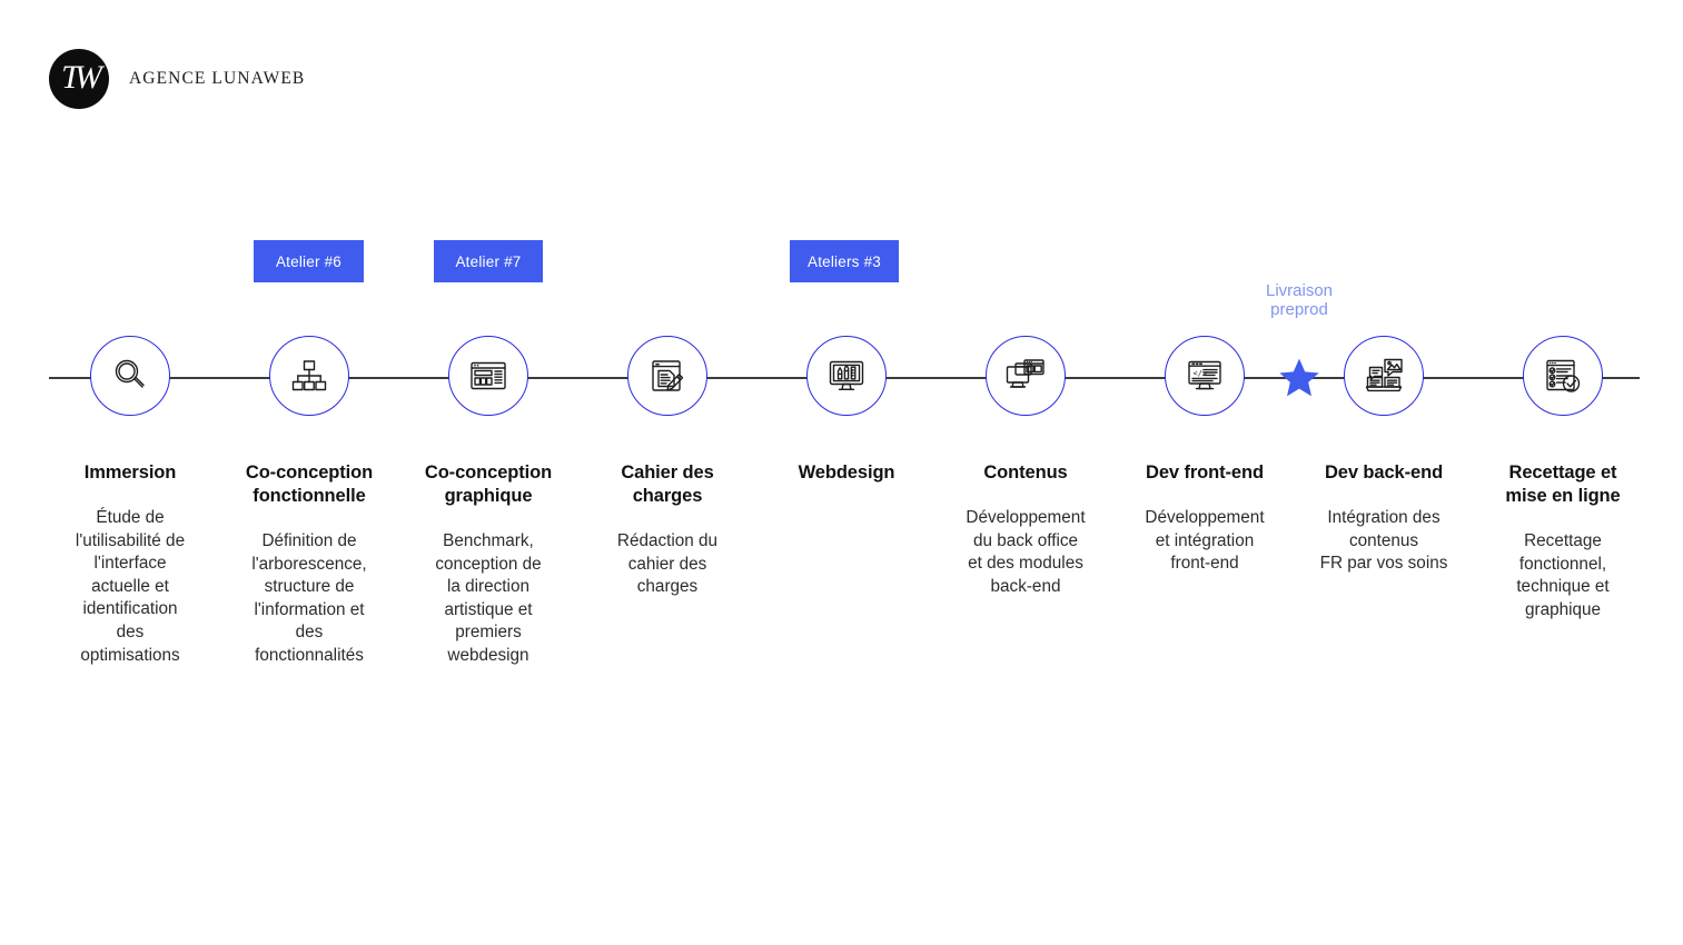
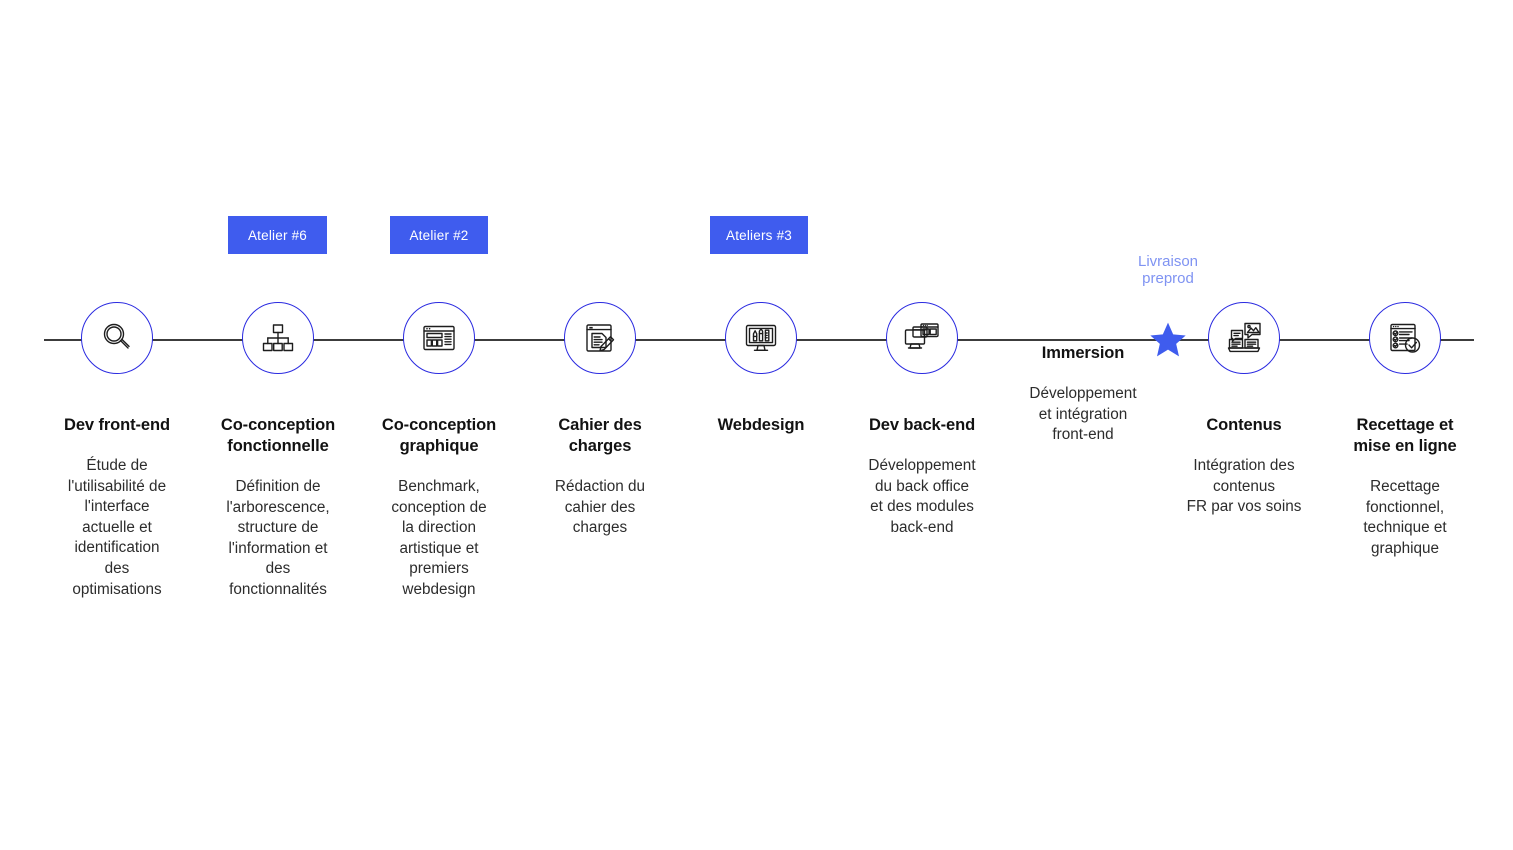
- TW
- AGENCE LUNAWEB
  Atelier #6
- Atelier #7
+ Atelier #2
  Ateliers #3
  Livraison
  preprod
- Immersion
+ Dev front-end
  Étude de
  l'utilisabilité de
  l'interface
  actuelle et
  identification
  des
  optimisations
  Co-conception
  fonctionnelle
  Définition de
  l'arborescence,
  structure de
  l'information et
  des
  fonctionnalités
  Co-conception
  graphique
  Benchmark,
  conception de
  la direction
  artistique et
  premiers
  webdesign
  Cahier des
  charges
  Rédaction du
  cahier des
  charges
  Webdesign
- Contenus
+ Dev back-end
  Développement
  du back office
  et des modules
  back-end
- </>
- Dev front-end
+ Immersion
  Développement
  et intégration
  front-end
- Dev back-end
+ Contenus
  Intégration des
  contenus
  FR par vos soins
  Recettage et
  mise en ligne
  Recettage
  fonctionnel,
  technique et
  graphique
